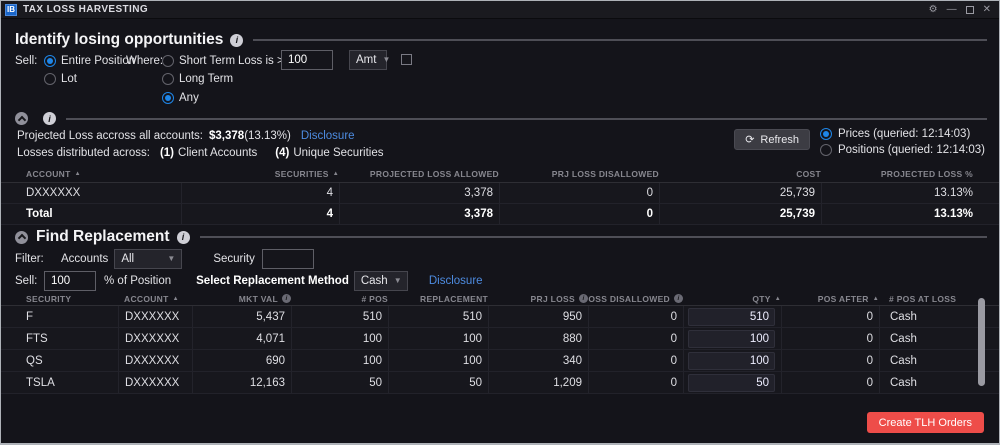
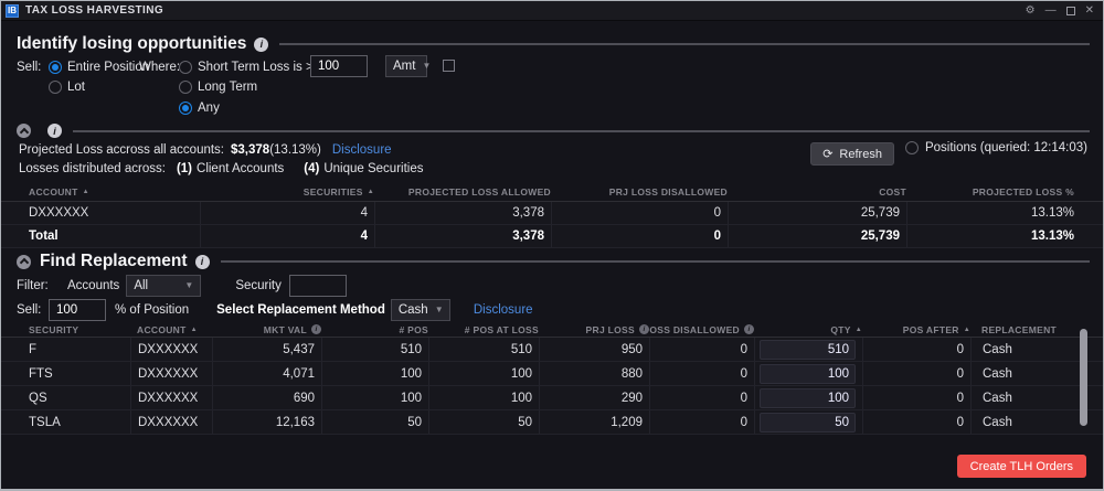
  IB
  TAX LOSS HARVESTING
  ⚙
  —
  ✕
  Identify losing opportunities
  i
  Sell:
  Entire Position
  Lot
  Where
  Short Term
  Long Term
  Any
  Loss is
  100
  Amt
  ▼
  i
  Projected Loss accross all accounts:
  $3,378
  (13.13%)
  Disclosure
  Losses distributed across:
  (1)
  Client Accounts
  (4)
  Unique Securities
  ⟳
  Refresh
- Prices (queried: 12:14:03)
  Positions (queried: 12:14:03)
  ACCOUNT
  SECURITIES
  PROJECTED LOSS ALLOWED
  PRJ LOSS DISALLOWED
  COST
  PROJECTED LOSS %
  DXXXXXX
  4
  3,378
  0
  25,739
  13.13%
  Total
  4
  3,378
  0
  25,739
  13.13%
  Find Replacement
  i
  Filter:
  Accounts
  All
  ▼
  Security
  Sell:
  100
  % of Position
  Select Replacement Method
  Cash
  ▼
  Disclosure
  SECURITY
  ACCOUNT
  MKT VAL
  # POS
- REPLACEMENT
+ # POS AT LOSS
  PRJ LOSS
  OSS DISALLOWED
  QTY
  POS AFTER
- # POS AT LOSS
+ REPLACEMENT
  F
  DXXXXXX
  5,437
  510
  510
  950
  0
  510
  0
  Cash
  FTS
  DXXXXXX
  4,071
  100
  100
  880
  0
  100
  0
  Cash
  QS
  DXXXXXX
  690
  100
  100
- 340
+ 290
  0
  100
  0
  Cash
  TSLA
  DXXXXXX
  12,163
  50
  50
  1,209
  0
  50
  0
  Cash
  Create TLH Orders
